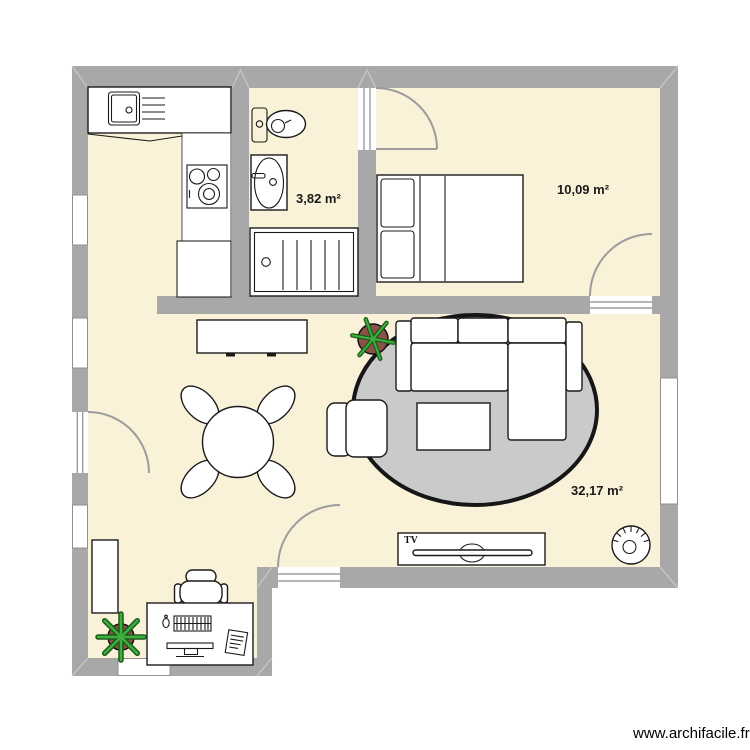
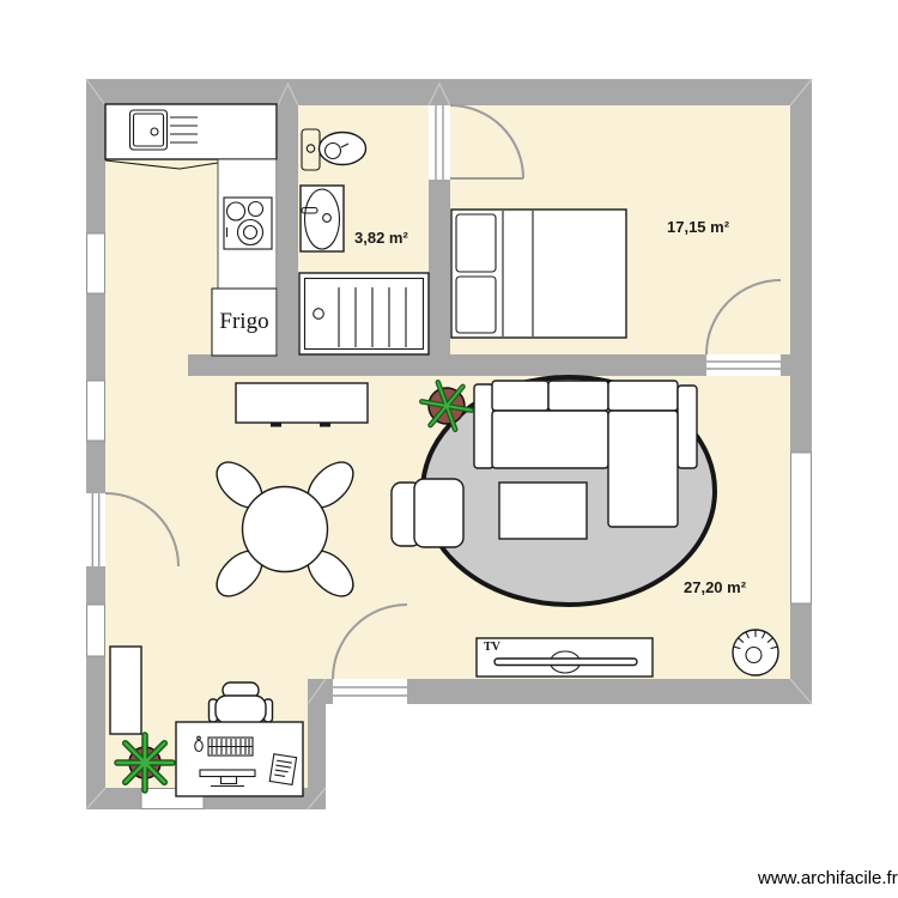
  3,82 m²
- 10,09 m²
+ 17,15 m²
- 32,17 m²
+ 27,20 m²
+ Frigo
  TV
  www.archifacile.fr
